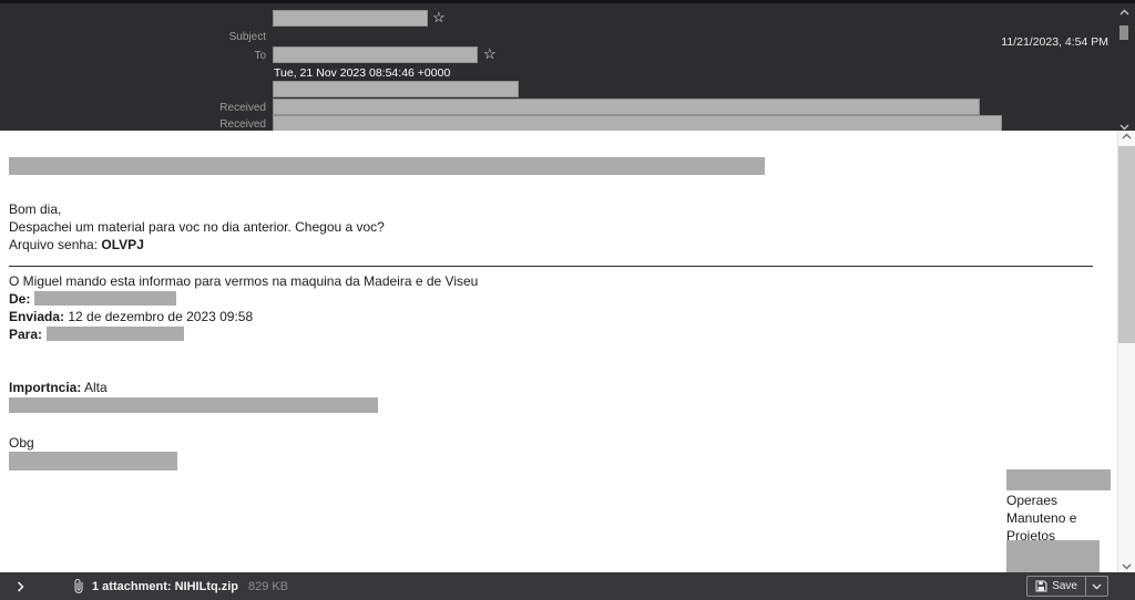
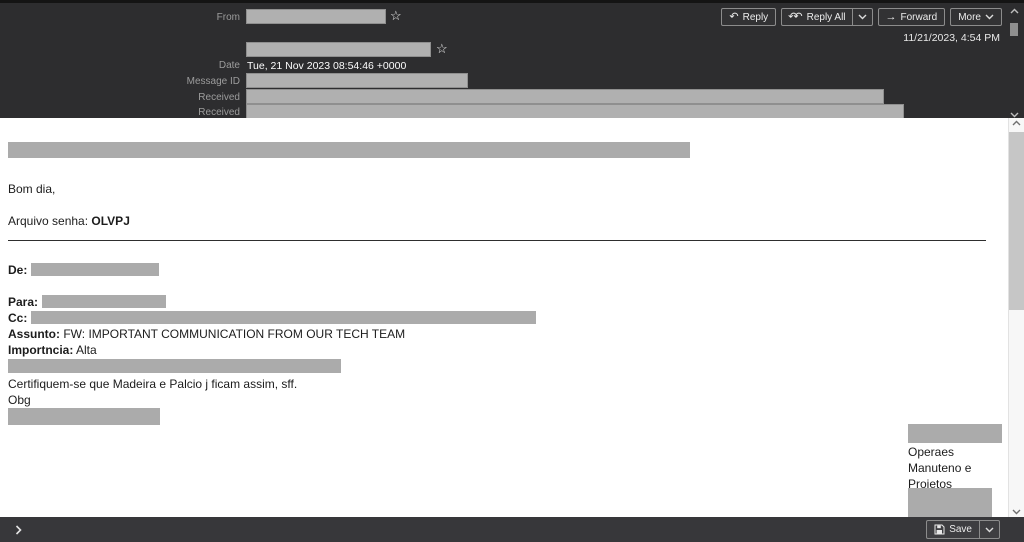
+ From
  ☆
- Subject
- To
  ☆
+ Date
  Tue, 21 Nov 2023 08:54:46 +0000
+ Message ID
  Received
  Received
+ ↶
+ Reply
+ ↶↶
+ Reply All
+ →
+ Forward
+ More
  11/21/2023, 4:54 PM
  Bom dia,
- Despachei um material para voc no dia anterior. Chegou a voc?
  Arquivo senha: OLVPJ
- O Miguel mando esta informao para vermos na maquina da Madeira e de Viseu
  De:
- Enviada: 12 de dezembro de 2023 09:58
  Para:
+ Cc:
+ Assunto: FW: IMPORTANT COMMUNICATION FROM OUR TECH TEAM
  Importncia: Alta
+ Certifiquem-se que Madeira e Palcio j ficam assim, sff.
  Obg
  Operaes
  Manuteno e
  Projetos
- 1 attachment: NIHILtq.zip
- 829 KB
  Save
